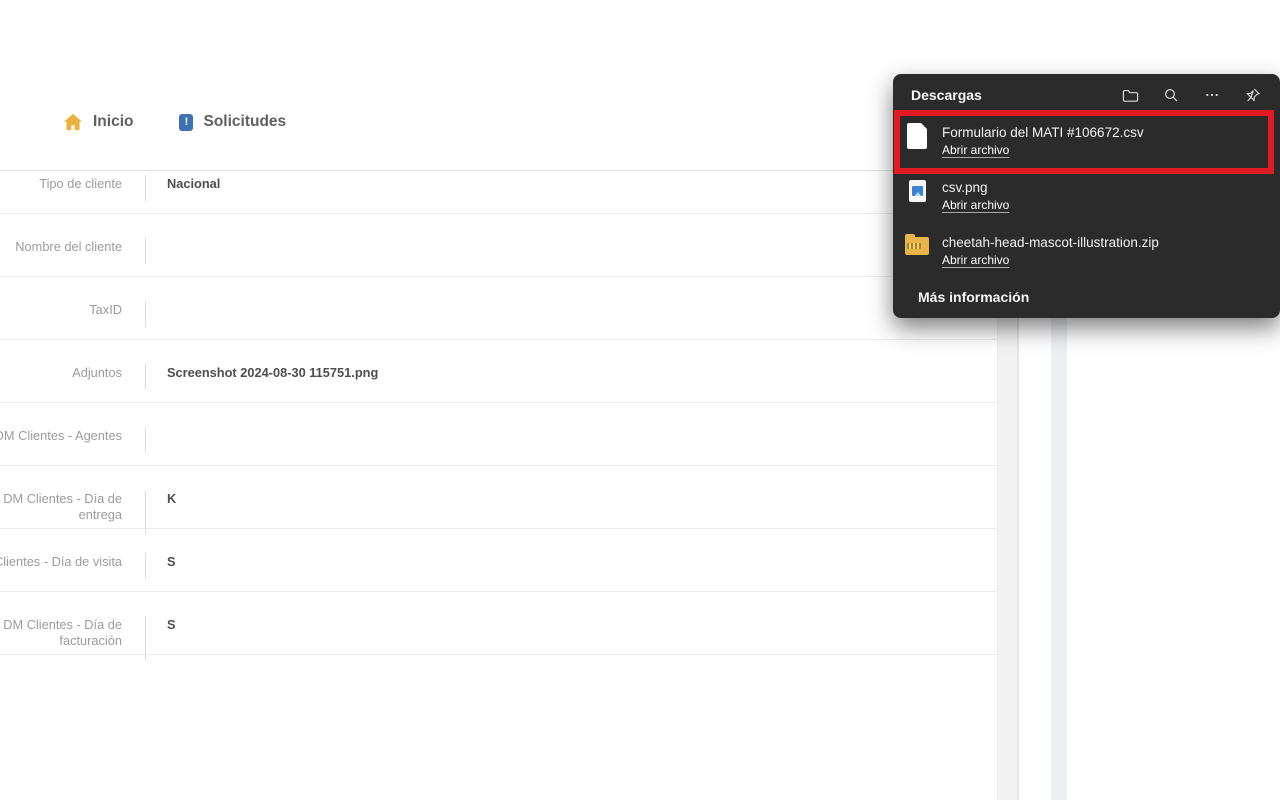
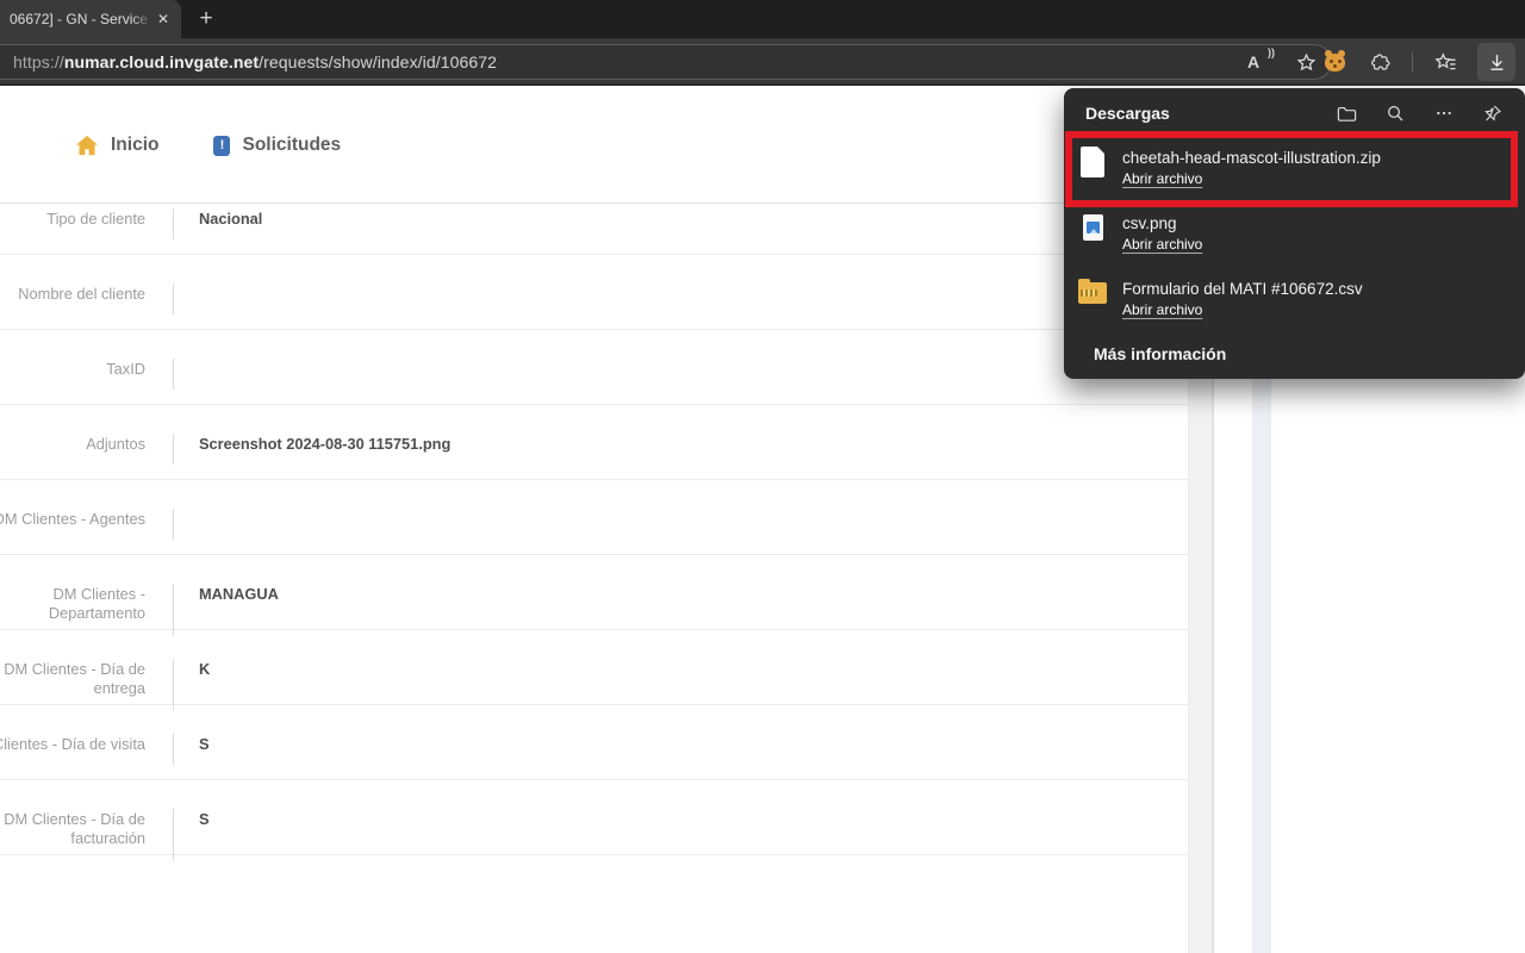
+ 06672] - GN - Service
+ ✕
+ +
+ https://numar.cloud.invgate.net/requests/show/index/id/106672
+ A
+ ))
  Inicio
  !
  Solicitudes
  Tipo de cliente
  Nacional
  Nombre del cliente
  TaxID
  Adjuntos
  Screenshot 2024-08-30 115751.png
  M Clientes - Agentes
+ DM Clientes -
+ Departamento
+ MANAGUA
  DM Clientes - Día de
  entrega
  K
  lientes - Día de visita
  S
  DM Clientes - Día de
  facturación
  S
  Descargas
- Formulario del MATI #106672.csv
+ cheetah-head-mascot-illustration.zip
  Abrir archivo
  csv.png
  Abrir archivo
- cheetah-head-mascot-illustration.zip
+ Formulario del MATI #106672.csv
  Abrir archivo
  Más información
